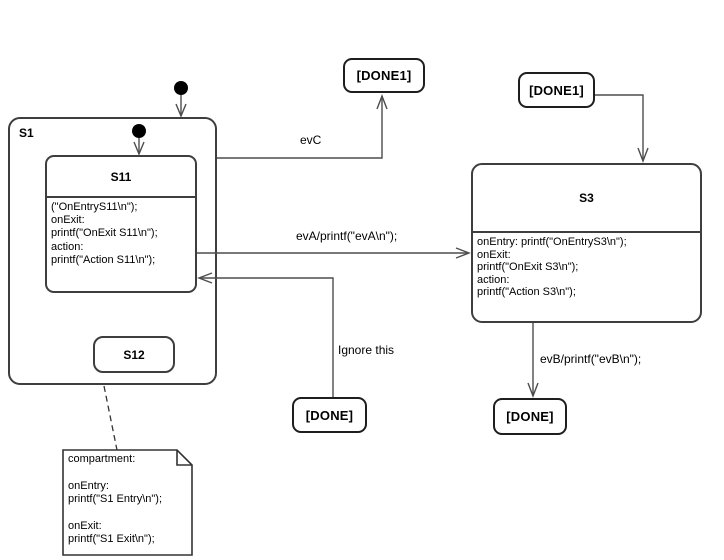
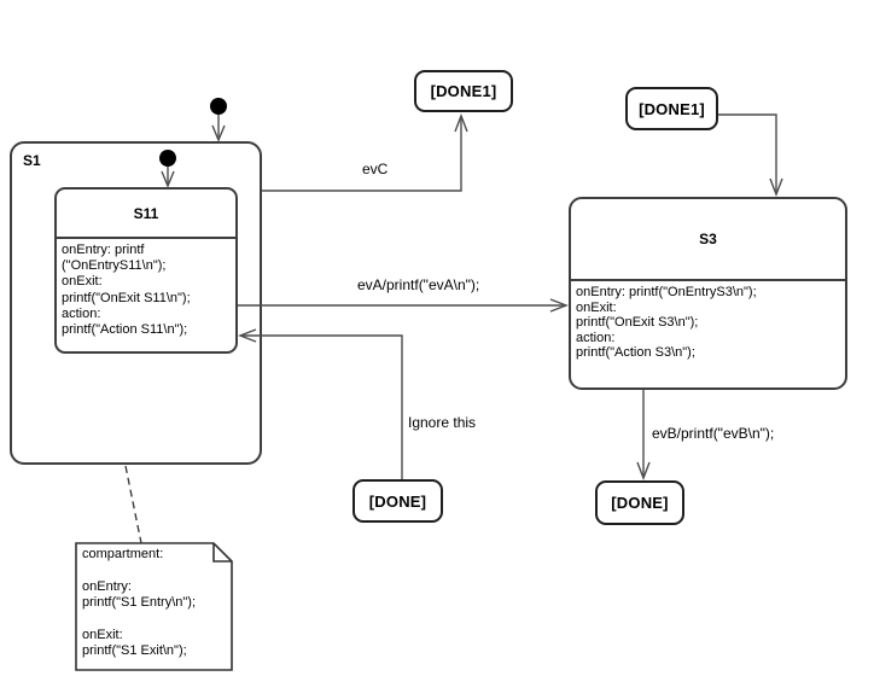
  S1
  S11
+ onEntry: printf
  ("OnEntryS11\n");
  onExit:
  printf("OnExit S11\n");
  action:
  printf("Action S11\n");
- S12
  S3
  onEntry: printf("OnEntryS3\n");
  onExit:
  printf("OnExit S3\n");
  action:
  printf("Action S3\n");
  [DONE1]
  [DONE1]
  [DONE]
  [DONE]
  evC
  evA/printf("evA\n");
  Ignore this
  evB/printf("evB\n");
  compartment:
  onEntry:
  printf("S1 Entry\n");
  onExit:
  printf("S1 Exit\n");
